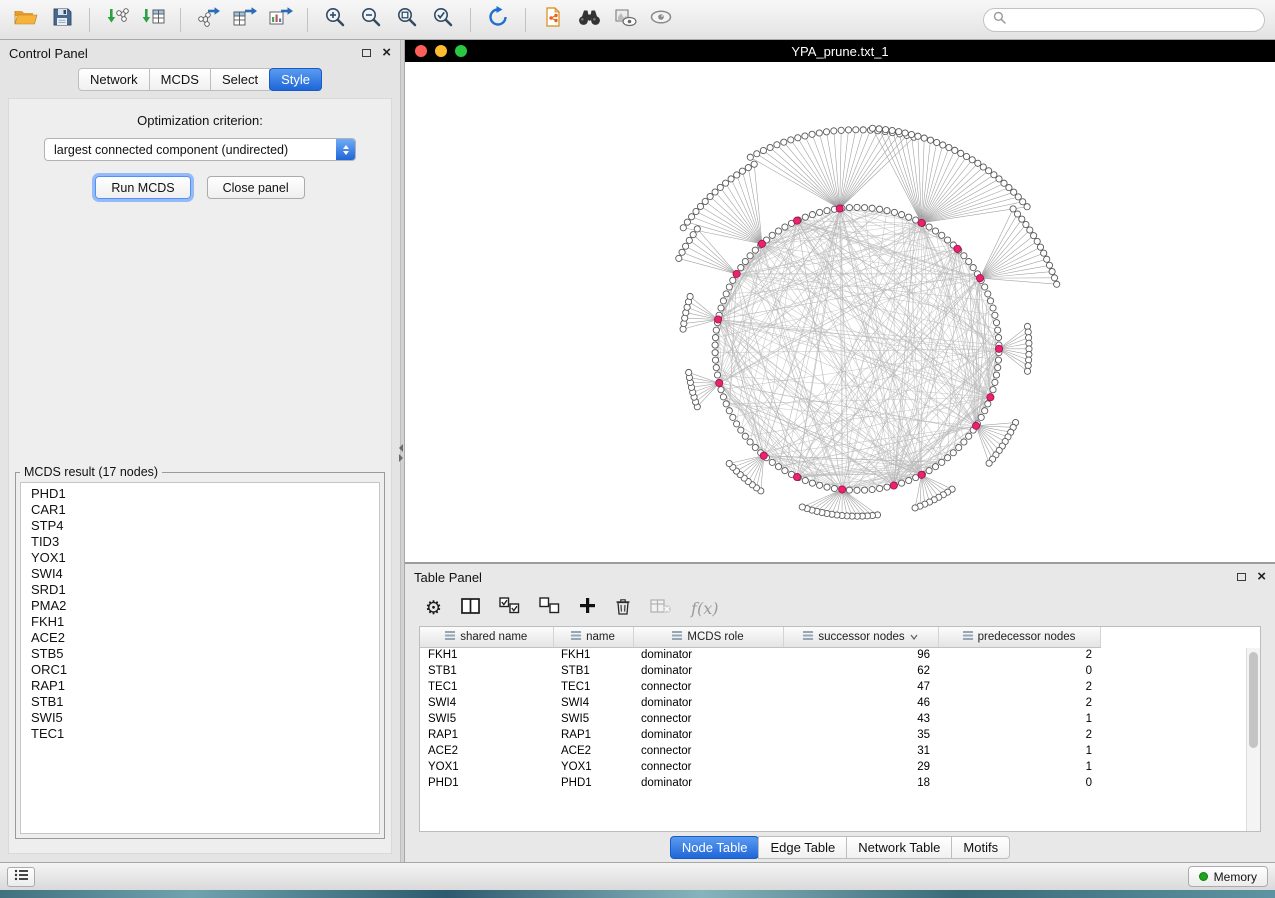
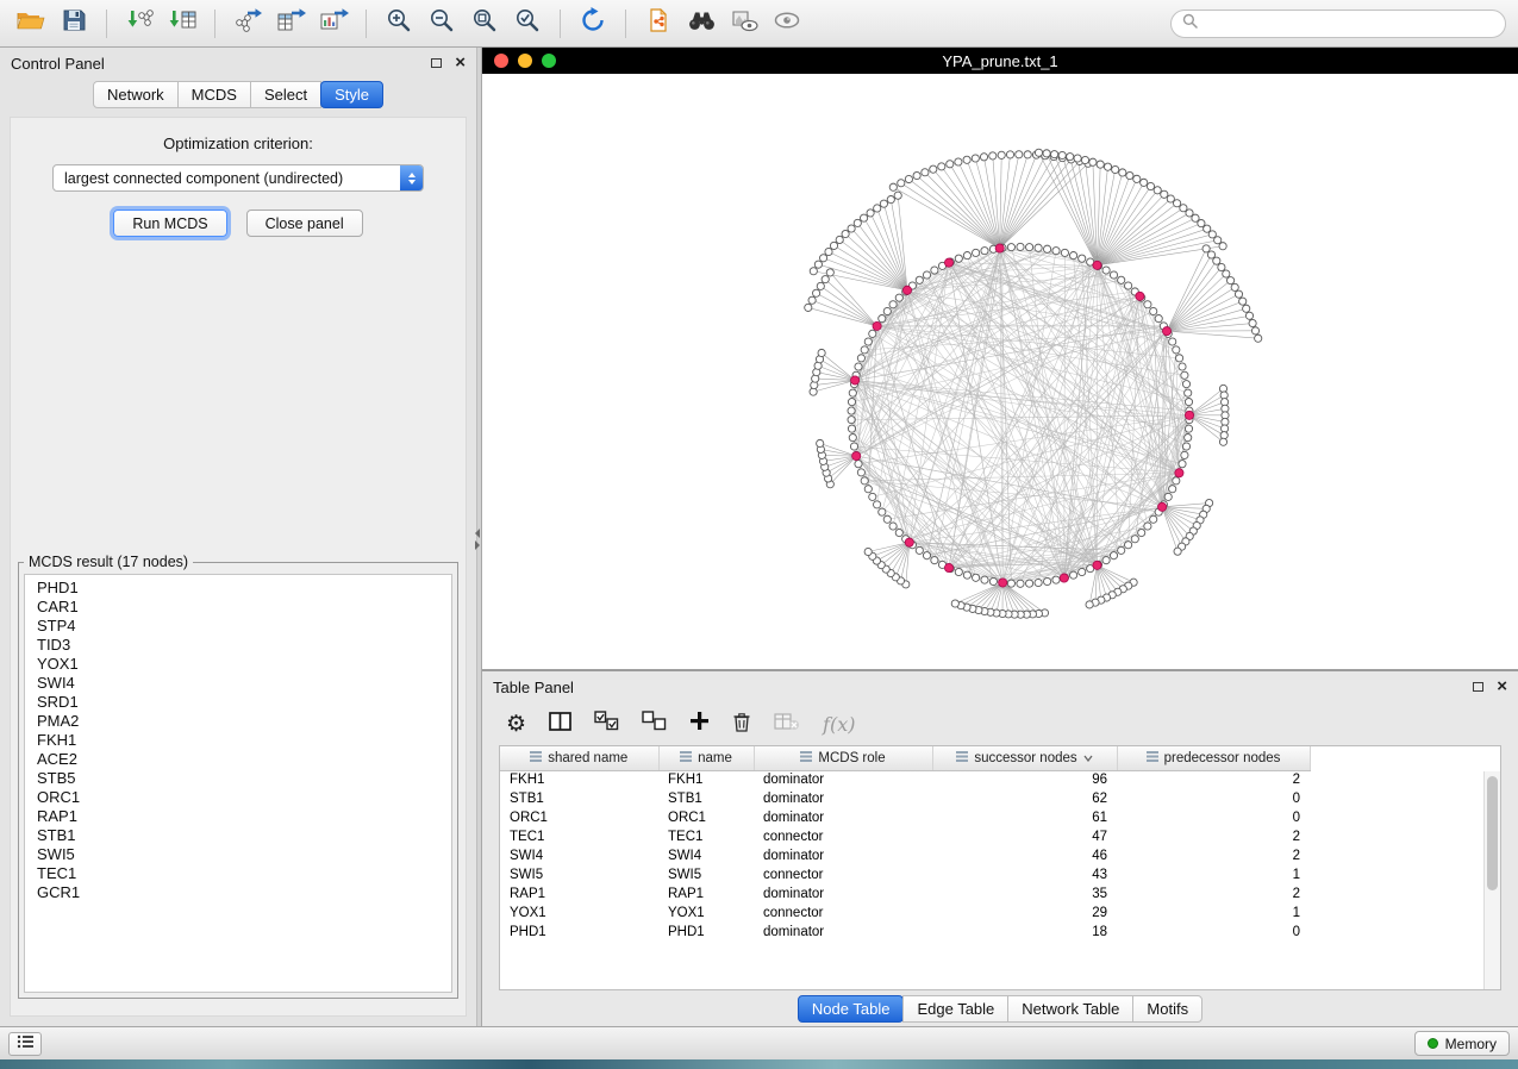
  Control Panel
  ×
  Network
  MCDS
  Select
  Style
  Optimization criterion:
  largest connected component (undirected)
  Run MCDS
  Close panel
  MCDS result (17 nodes)
  PHD1
  CAR1
  STP4
  TID3
  YOX1
  SWI4
  SRD1
  PMA2
  FKH1
  ACE2
  STB5
  ORC1
  RAP1
  STB1
  SWI5
  TEC1
+ GCR1
  YPA_prune.txt_1
  Table Panel
  ×
  ⚙
  f(x)
  shared name	name	MCDS role	successor nodes	predecessor nodes
  FKH1	FKH1	dominator	96	2
  STB1	STB1	dominator	62	0
+ ORC1	ORC1	dominator	61	0
  TEC1	TEC1	connector	47	2
  SWI4	SWI4	dominator	46	2
  SWI5	SWI5	connector	43	1
  RAP1	RAP1	dominator	35	2
- ACE2	ACE2	connector	31	1
  YOX1	YOX1	connector	29	1
  PHD1	PHD1	dominator	18	0
  Node Table
  Edge Table
  Network Table
  Motifs
  Memory
